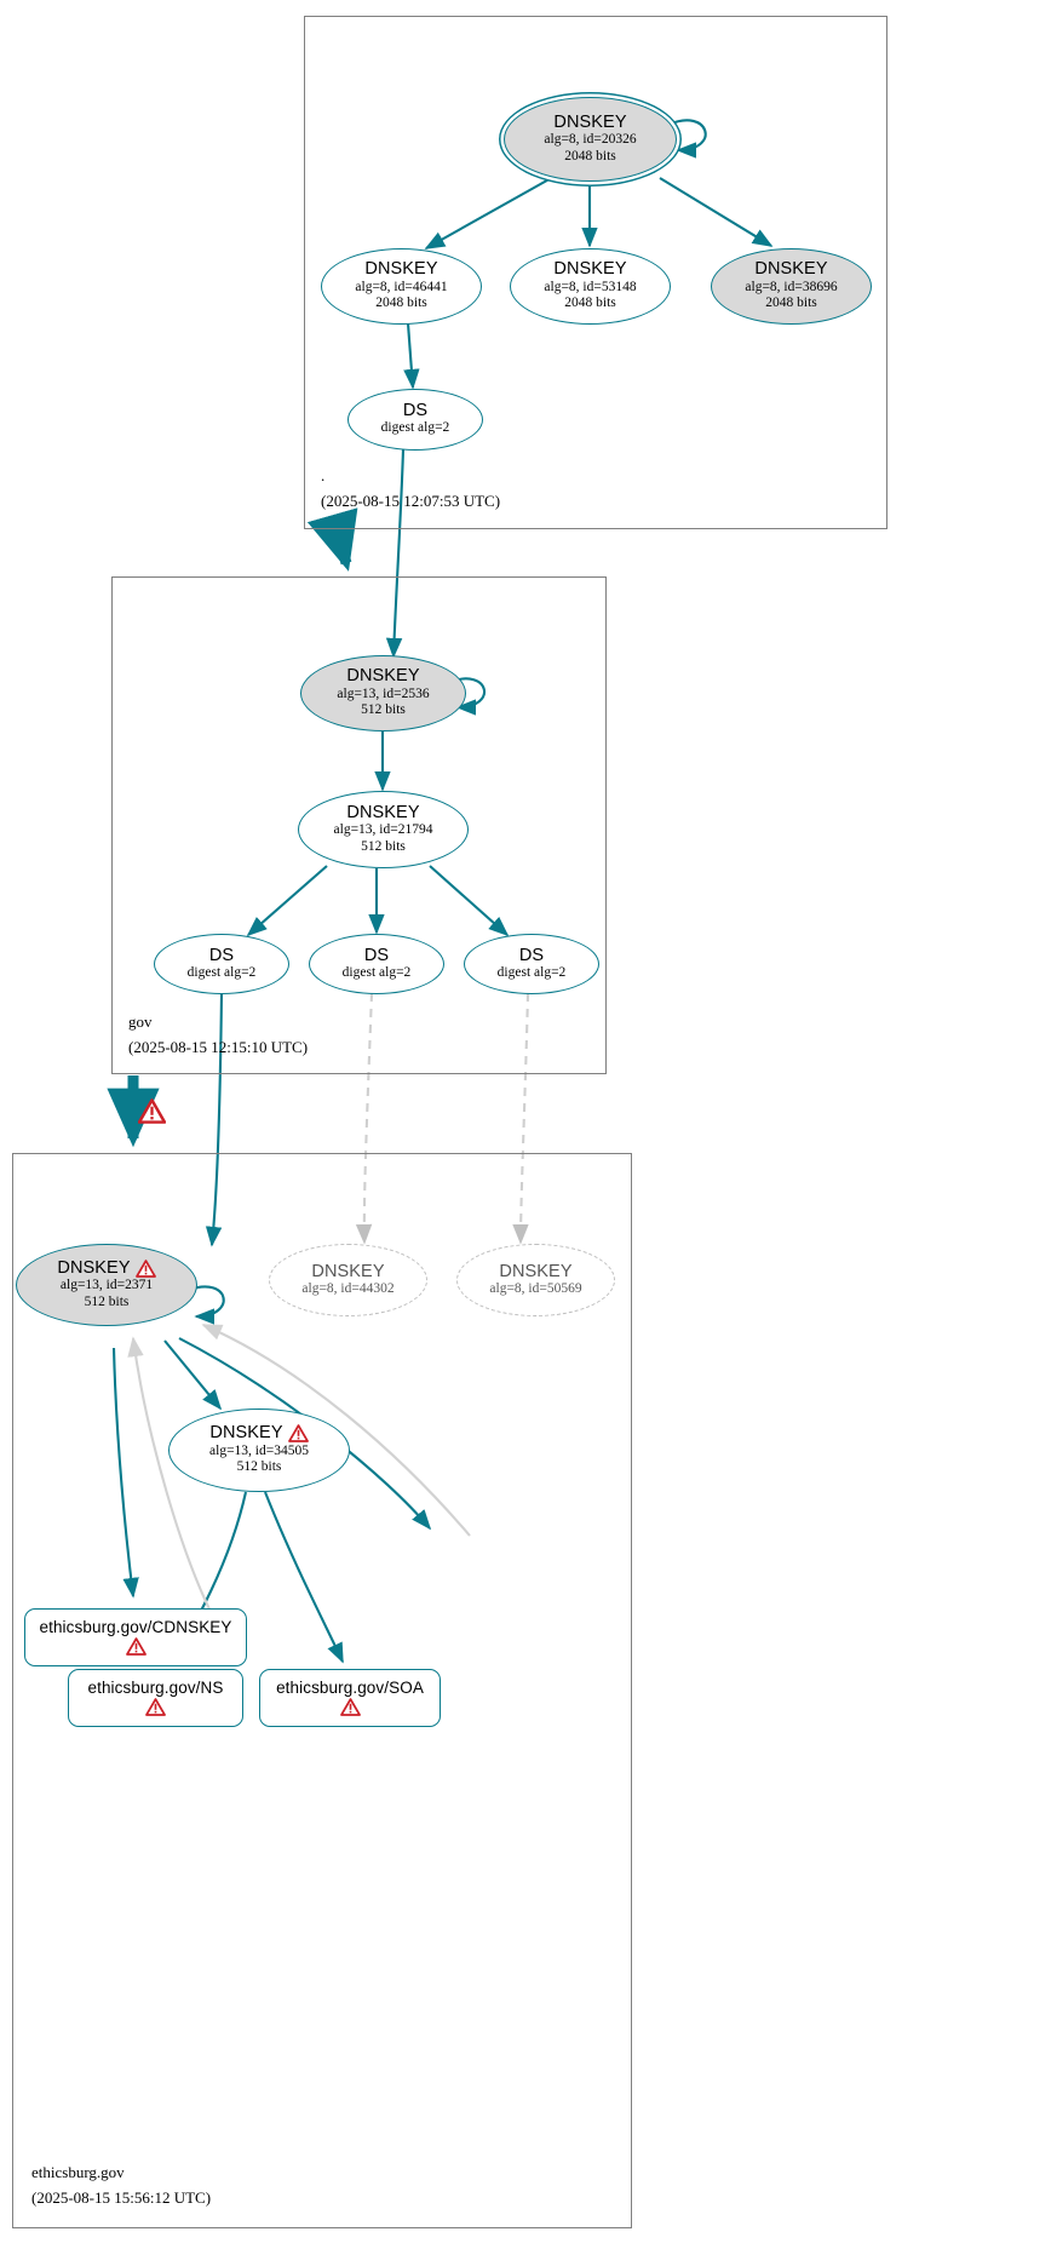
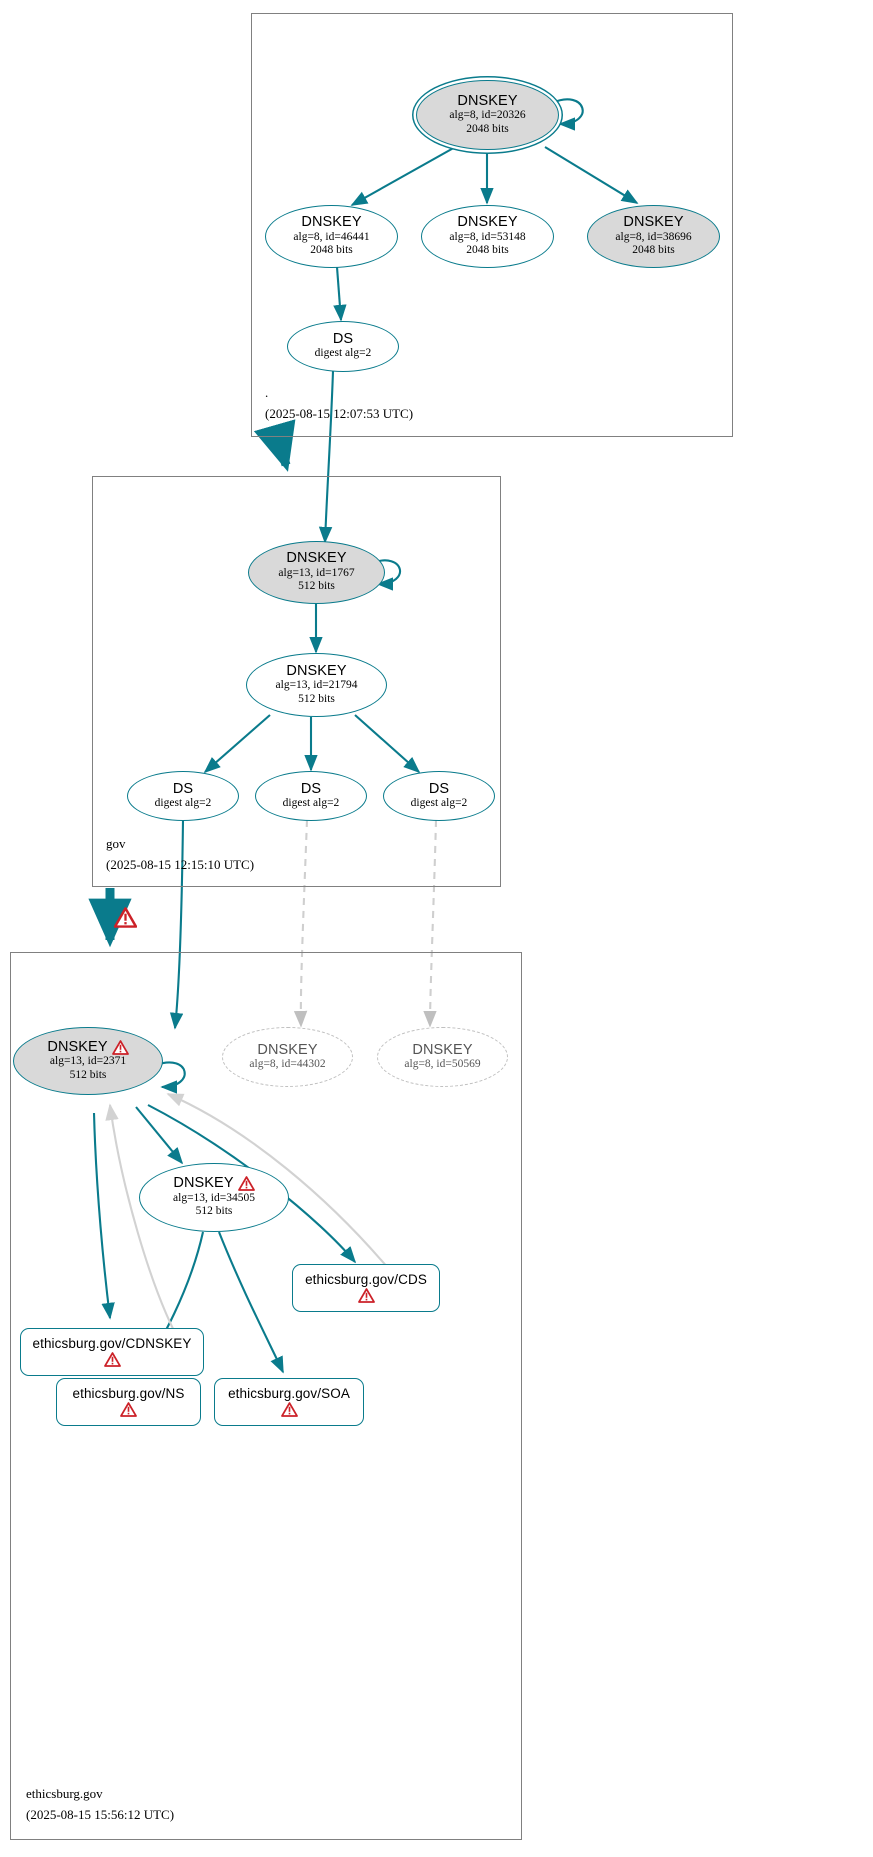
  .
  (2025-08-15 12:07:53 UTC)
  gov
  (2025-08-15 12:15:10 UTC)
  ethicsburg.gov
  (2025-08-15 15:56:12 UTC)
  DNSKEY
  alg=8, id=20326
  2048 bits
  DNSKEY
  alg=8, id=46441
  2048 bits
  DNSKEY
  alg=8, id=53148
  2048 bits
  DNSKEY
  alg=8, id=38696
  2048 bits
  DS
  digest alg=2
  DNSKEY
- alg=13, id=2536
+ alg=13, id=1767
  512 bits
  DNSKEY
  alg=13, id=21794
  512 bits
  DS
  digest alg=2
  DS
  digest alg=2
  DS
  digest alg=2
  DNSKEY
  alg=13, id=2371
  512 bits
  DNSKEY
  alg=8, id=44302
  DNSKEY
  alg=8, id=50569
  DNSKEY
  alg=13, id=34505
  512 bits
+ ethicsburg.gov/CDS
  ethicsburg.gov/CDNSKEY
  ethicsburg.gov/NS
  ethicsburg.gov/SOA
